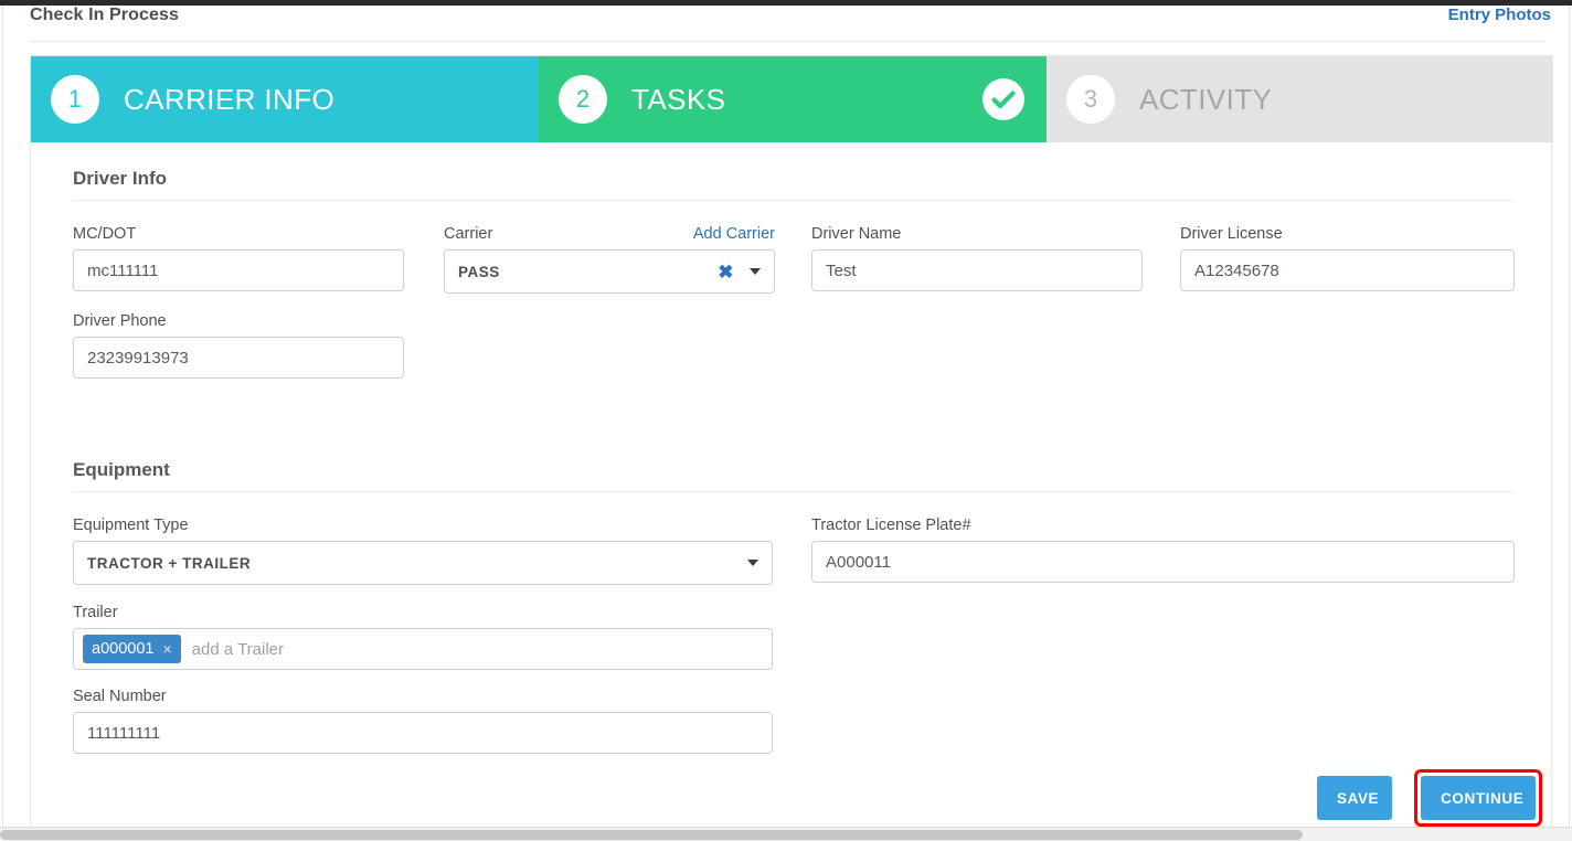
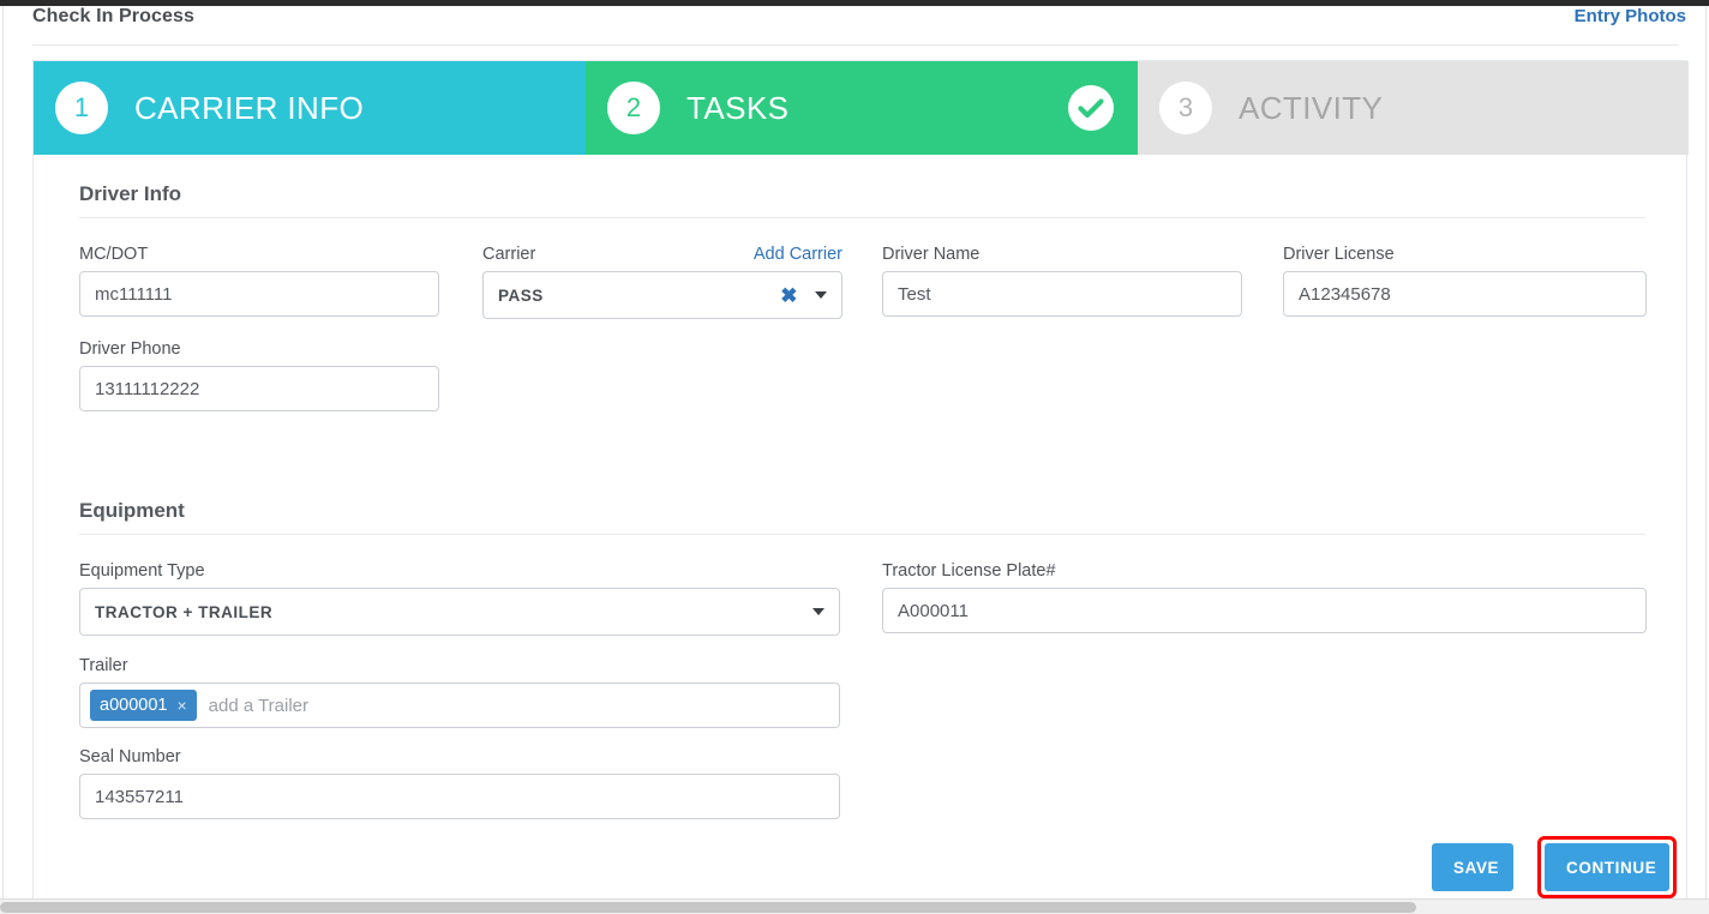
  Check In Process
  Entry Photos
  1
  CARRIER INFO
  2
  TASKS
  3
  ACTIVITY
  Driver Info
  MC/DOT
  mc111111
  Carrier
  Add Carrier
  PASS
  ✖
  Driver Name
  Test
  Driver License
  A12345678
  Driver Phone
- 23239913973
+ 13111112222
  Equipment
  Equipment Type
  TRACTOR + TRAILER
  Tractor License Plate#
  A000011
  Trailer
  a000001
  ×
  add a Trailer
  Seal Number
- 111111111
+ 143557211
  SAVE
  CONTINUE
